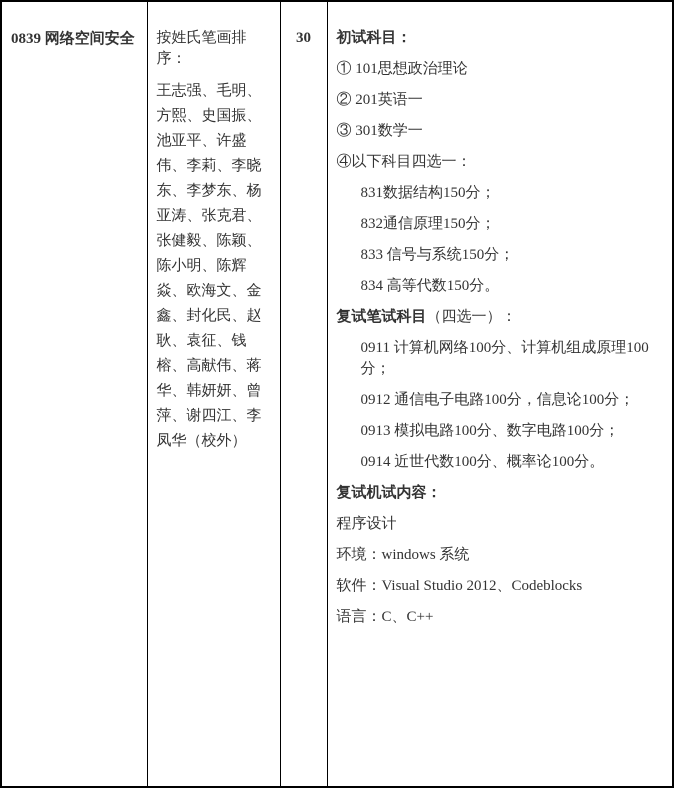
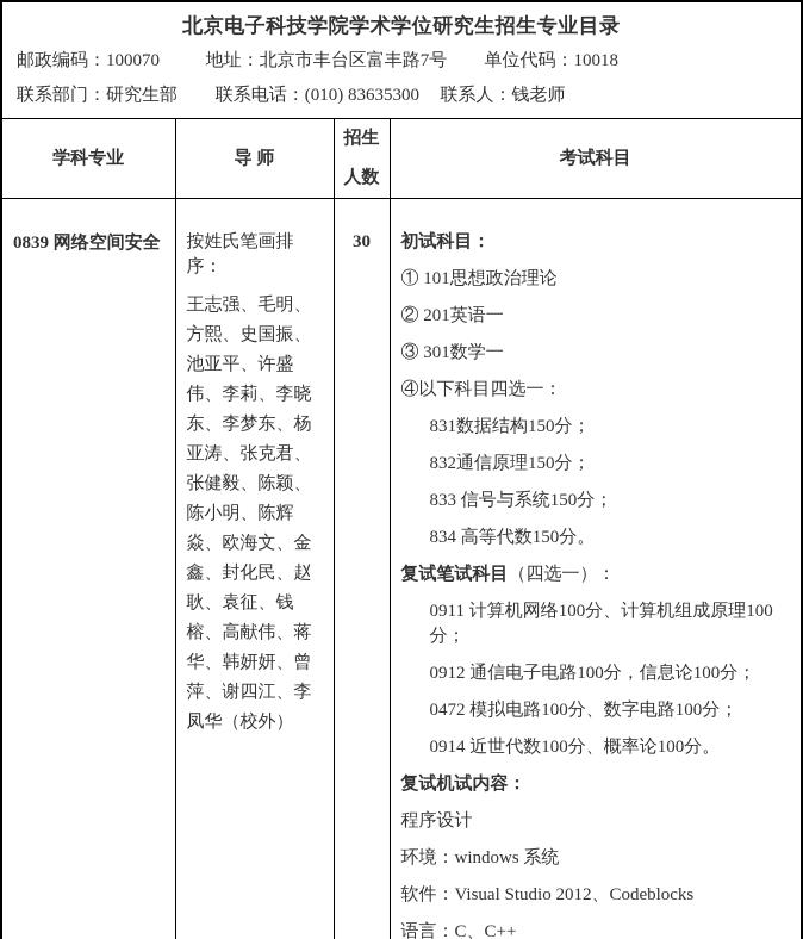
+ 北京电子科技学院学术学位研究生招生专业目录 邮政编码：100070 地址：北京市丰台区富丰路7号 单位代码：10018 联系部门：研究生部 联系电话：(010) 83635300 联系人：钱老师
+ 学科专业	导 师	招生 人数	考试科目
- 0839 网络空间安全	按姓氏笔画排序： 王志强、毛明、方熙、史国振、池亚平、许盛伟、李莉、李晓东、李梦东、杨亚涛、张克君、张健毅、陈颖、陈小明、陈辉焱、欧海文、金鑫、封化民、赵耿、袁征、钱榕、高献伟、蒋华、韩妍妍、曾萍、谢四江、李凤华（校外）	30	初试科目：① 101思想政治理论② 201英语一③ 301数学一④以下科目四选一：831数据结构150分；832通信原理150分；833 信号与系统150分；834 高等代数150分。复试笔试科目（四选一）：0911 计算机网络100分、计算机组成原理100分；0912 通信电子电路100分，信息论100分；0913 模拟电路100分、数字电路100分；0914 近世代数100分、概率论100分。复试机试内容：程序设计环境：windows 系统软件：Visual Studio 2012、Codeblocks语言：C、C++
+ 0839 网络空间安全	按姓氏笔画排序： 王志强、毛明、方熙、史国振、池亚平、许盛伟、李莉、李晓东、李梦东、杨亚涛、张克君、张健毅、陈颖、陈小明、陈辉焱、欧海文、金鑫、封化民、赵耿、袁征、钱榕、高献伟、蒋华、韩妍妍、曾萍、谢四江、李凤华（校外）	30	初试科目：① 101思想政治理论② 201英语一③ 301数学一④以下科目四选一：831数据结构150分；832通信原理150分；833 信号与系统150分；834 高等代数150分。复试笔试科目（四选一）：0911 计算机网络100分、计算机组成原理100分；0912 通信电子电路100分，信息论100分；0472 模拟电路100分、数字电路100分；0914 近世代数100分、概率论100分。复试机试内容：程序设计环境：windows 系统软件：Visual Studio 2012、Codeblocks语言：C、C++
